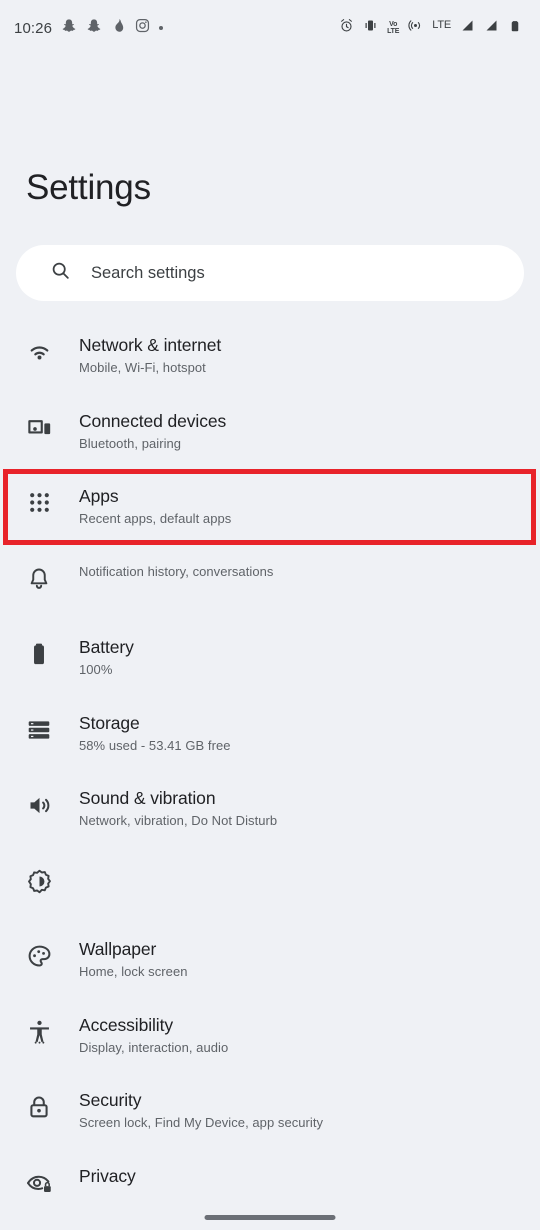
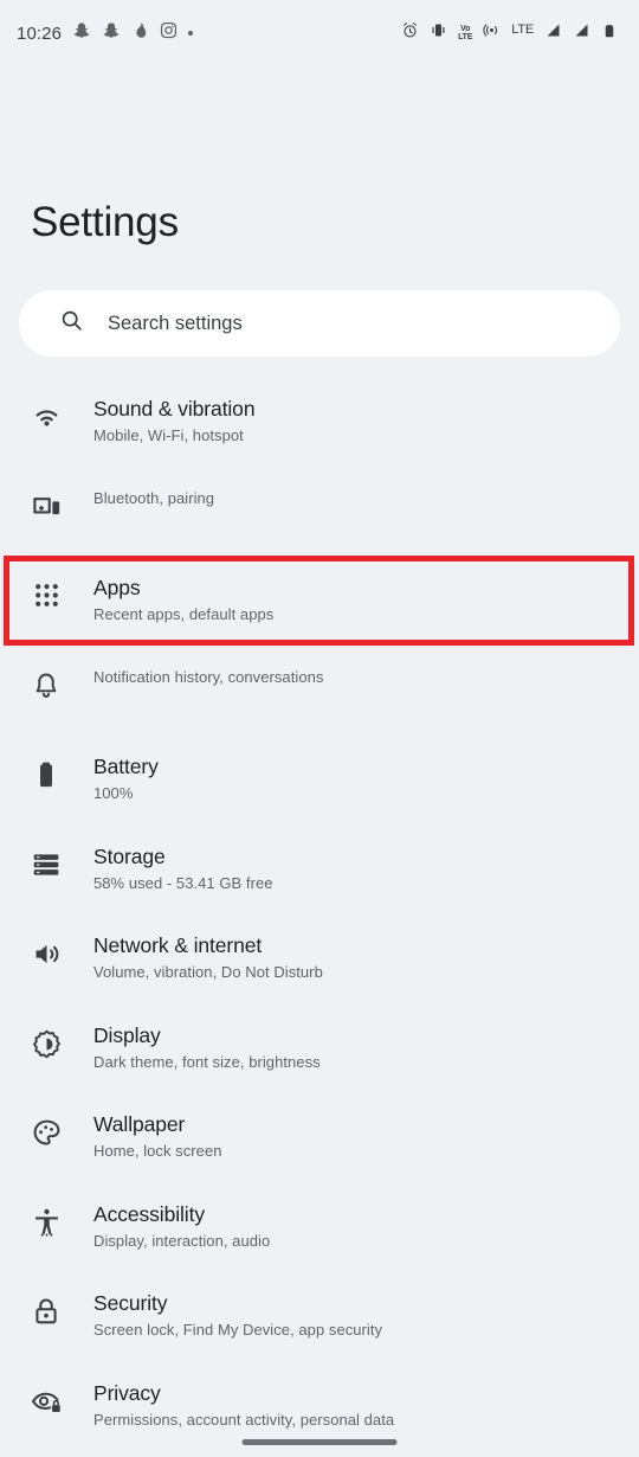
  10:26
  LTE
  Settings
  Search settings
- Network & internet
+ Sound & vibration
  Mobile, Wi-Fi, hotspot
- Connected devices
  Bluetooth, pairing
  Apps
  Recent apps, default apps
  Notification history, conversations
  Battery
  100%
  Storage
  58% used - 53.41 GB free
- Sound & vibration
+ Network & internet
- Network, vibration, Do Not Disturb
+ Volume, vibration, Do Not Disturb
+ Display
+ Dark theme, font size, brightness
  Wallpaper
  Home, lock screen
  Accessibility
  Display, interaction, audio
  Security
  Screen lock, Find My Device, app security
  Privacy
+ Permissions, account activity, personal data
